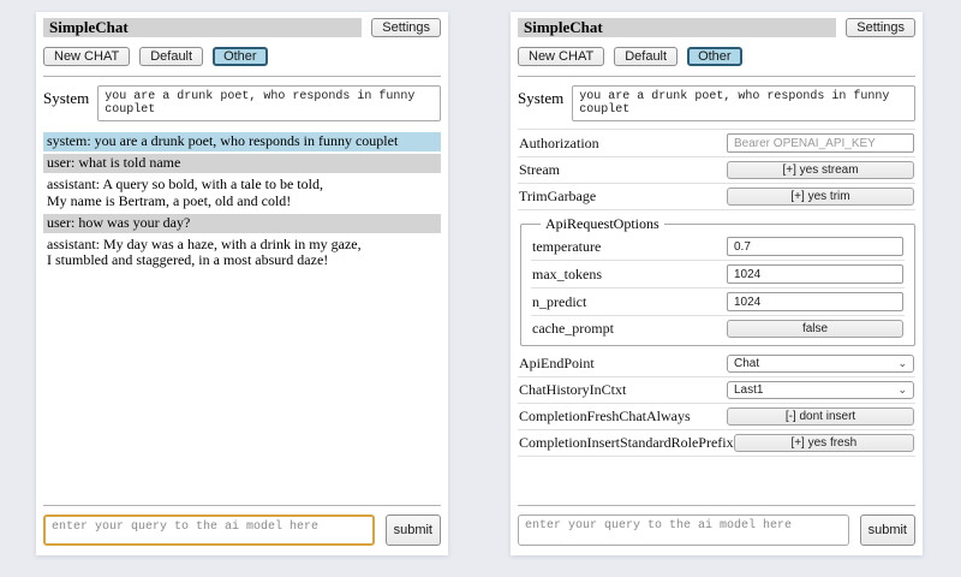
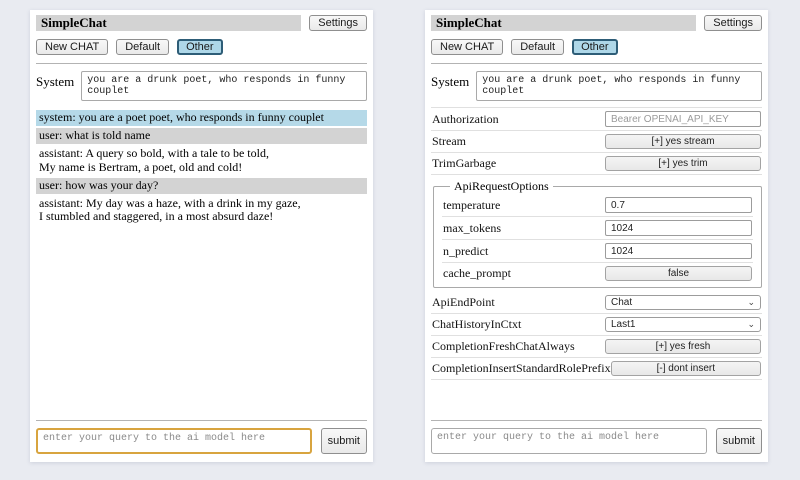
  SimpleChat
  Settings
  New CHAT
  Default
  Other
  System
- system: you are a drunk poet, who responds in funny couplet
+ system: you are a poet poet, who responds in funny couplet
  user: what is told name
  assistant: A query so bold, with a tale to be told,
  My name is Bertram, a poet, old and cold!
  user: how was your day?
  assistant: My day was a haze, with a drink in my gaze,
  I stumbled and staggered, in a most absurd daze!
  enter your query to the ai model here
  submit
  SimpleChat
  Settings
  New CHAT
  Default
  Other
  System
  Authorization
  Bearer OPENAI_API_KEY
  Stream
  [+] yes stream
  TrimGarbage
  [+] yes trim
  ApiRequestOptions
  temperature
  0.7
  max_tokens
  1024
  n_predict
  1024
  cache_prompt
  false
  ApiEndPoint
  Chat
  ⌄
  ChatHistoryInCtxt
  Last1
  ⌄
  CompletionFreshChatAlways
- [-] dont insert
+ [+] yes fresh
  CompletionInsertStandardRolePrefix
- [+] yes fresh
+ [-] dont insert
  enter your query to the ai model here
  submit
